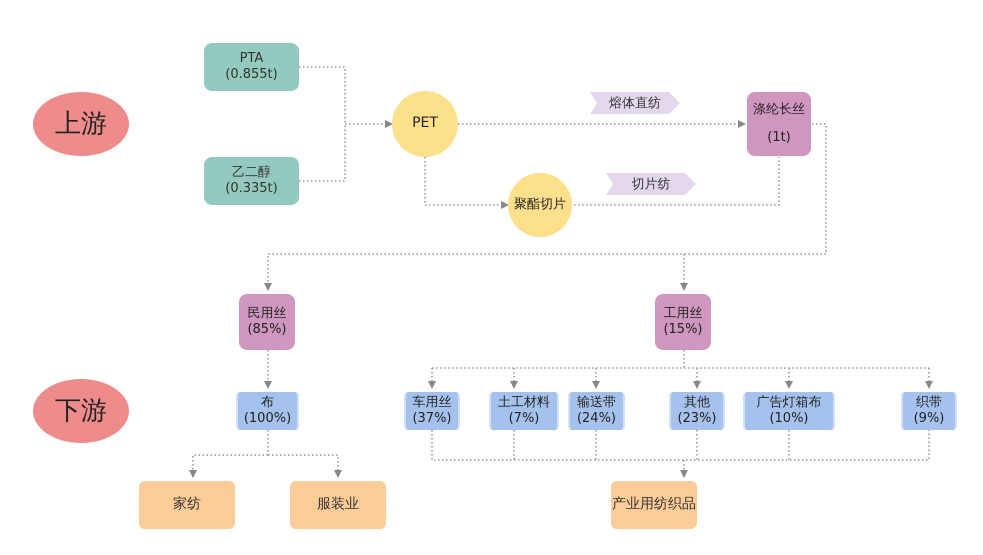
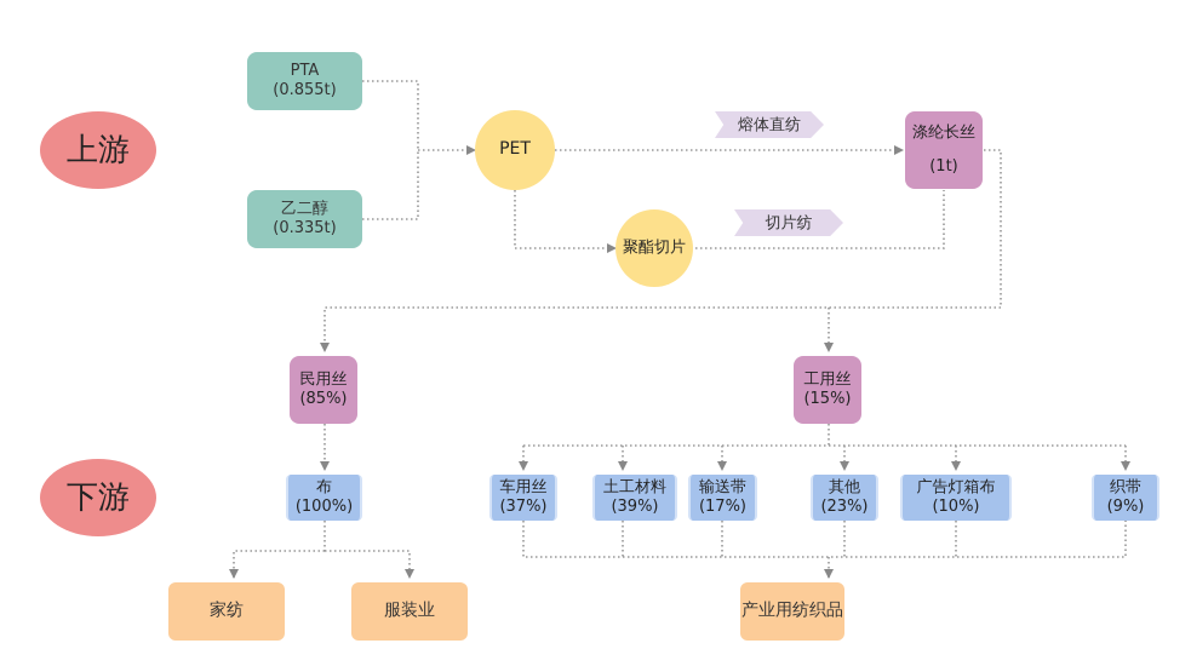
  上游
  下游
  PTA
  (0.855t)
  乙二醇
  (0.335t)
  PET
  聚酯切片
  熔体直纺
  切片纺
  涤纶长丝
  (1t)
  民用丝
  (85%)
  工用丝
  (15%)
  布
  (100%)
  车用丝
  (37%)
  土工材料
- (7%)
+ (39%)
  输送带
- (24%)
+ (17%)
  其他
  (23%)
  广告灯箱布
  (10%)
  织带
  (9%)
  家纺
  服装业
  产业用纺织品
